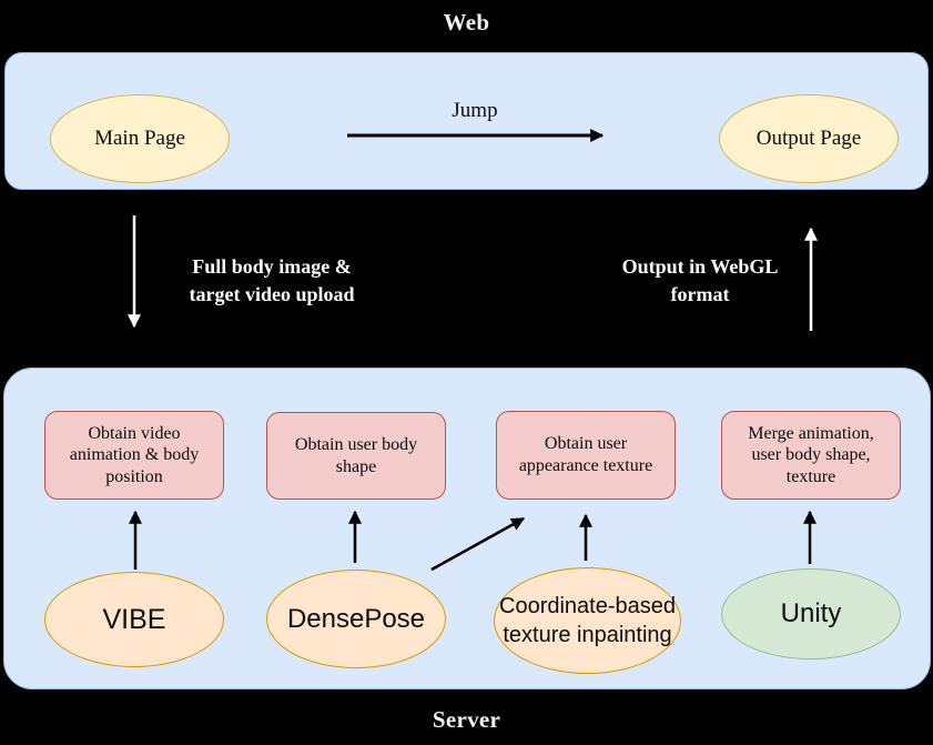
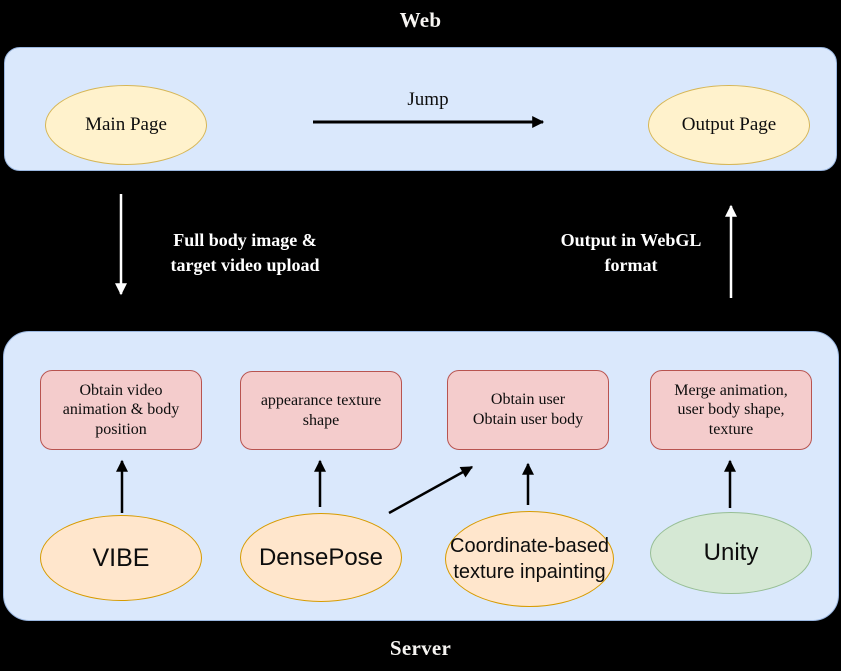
  Web
  Server
  Main Page
  Jump
  Output Page
  Full body image &
  target video upload
  Output in WebGL
  format
  Obtain video
  animation & body
  position
- Obtain user body
+ appearance texture
  shape
  Obtain user
- appearance texture
+ Obtain user body
  Merge animation,
  user body shape,
  texture
  VIBE
  DensePose
  Coordinate-based
  texture inpainting
  Unity
